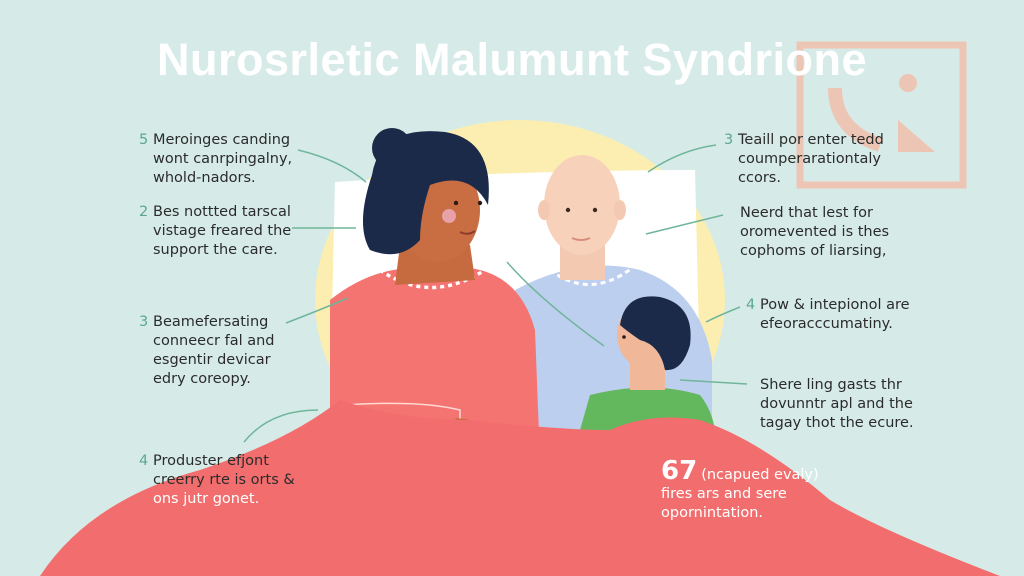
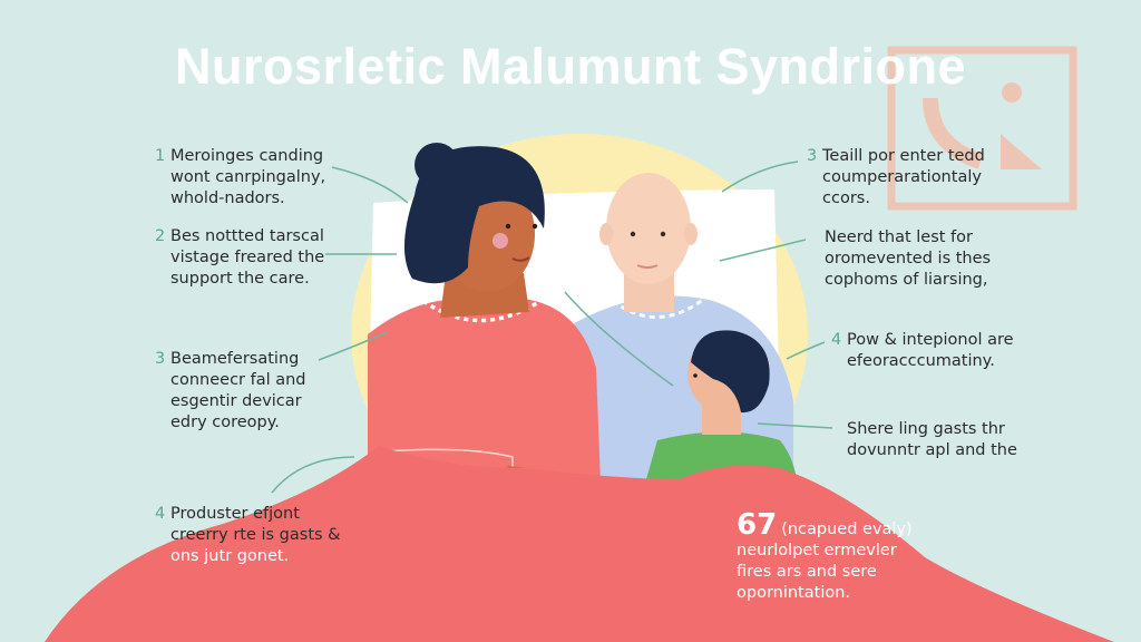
  Nurosrletic Malumunt Syndrione
- 5
+ 1
  Meroinges canding
  wont canrpingalny,
  whold-nadors.
  2
  Bes nottted tarscal
  vistage freared the
  support the care.
  3
  Beamefersating
  conneecr fal and
  esgentir devicar
  edry coreopy.
  4
  Produster efjont
- creerry rte is orts &
+ creerry rte is gasts &
  ons jutr gonet.
  3
  Teaill por enter tedd
  coumperarationtaly
  ccors.
  Neerd that lest for
  oromevented is thes
  cophoms of liarsing,
  4
  Pow & intepionol are
  efeoracccumatiny.
  Shere ling gasts thr
  dovunntr apl and the
- tagay thot the ecure.
  67 (ncapued evaly)
+ neurlolpet ermevler
  fires ars and sere
  opornintation.
